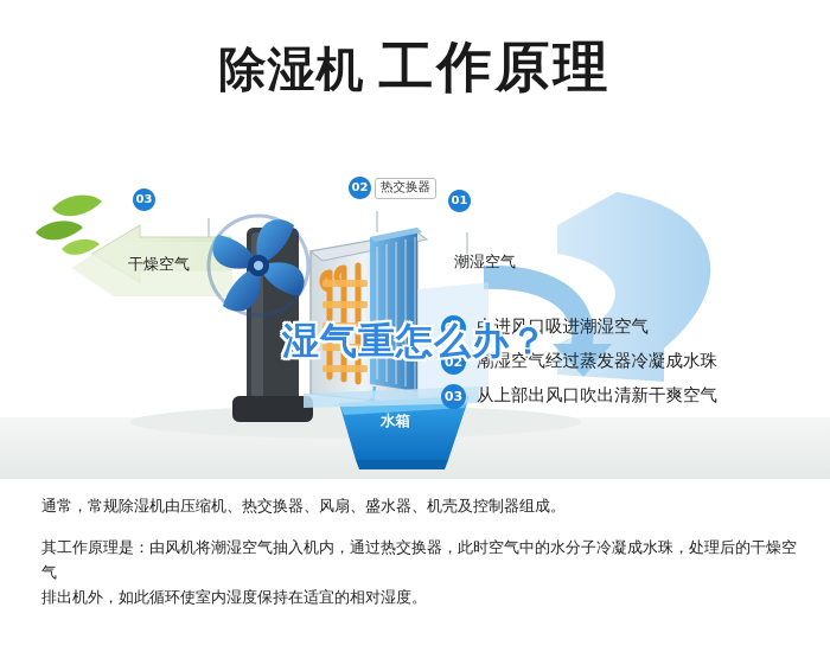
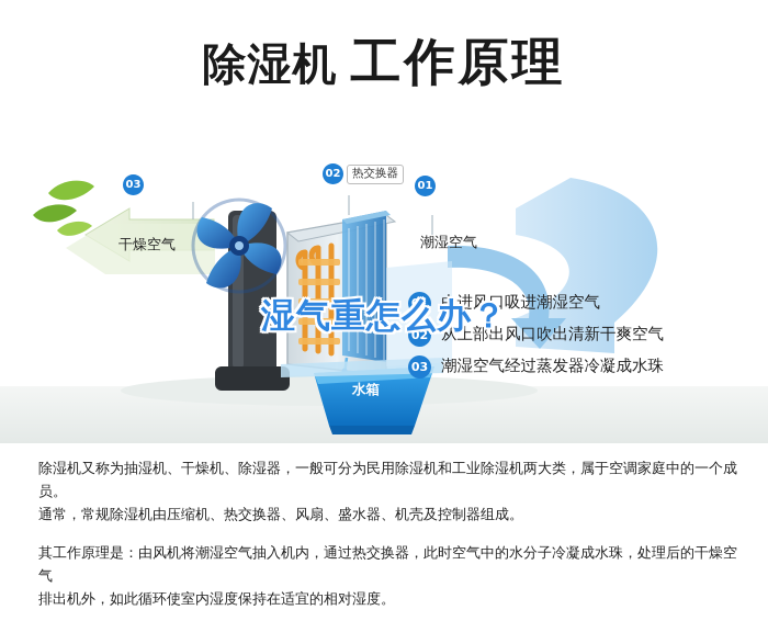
  除湿机 工作原理
  01
  潮湿空气
  02
  热交换器
  03
  干燥空气
  水箱
  01
  由进风口吸进潮湿空气
  02
- 潮湿空气经过蒸发器冷凝成水珠
+ 从上部出风口吹出清新干爽空气
  03
- 从上部出风口吹出清新干爽空气
+ 潮湿空气经过蒸发器冷凝成水珠
  湿气重怎么办？
+ 除湿机又称为抽湿机、干燥机、除湿器，一般可分为民用除湿机和工业除湿机两大类，属于空调家庭中的一个成员。
  通常，常规除湿机由压缩机、热交换器、风扇、盛水器、机壳及控制器组成。
  其工作原理是：由风机将潮湿空气抽入机内，通过热交换器，此时空气中的水分子冷凝成水珠，处理后的干燥空气
  排出机外，如此循环使室内湿度保持在适宜的相对湿度。
